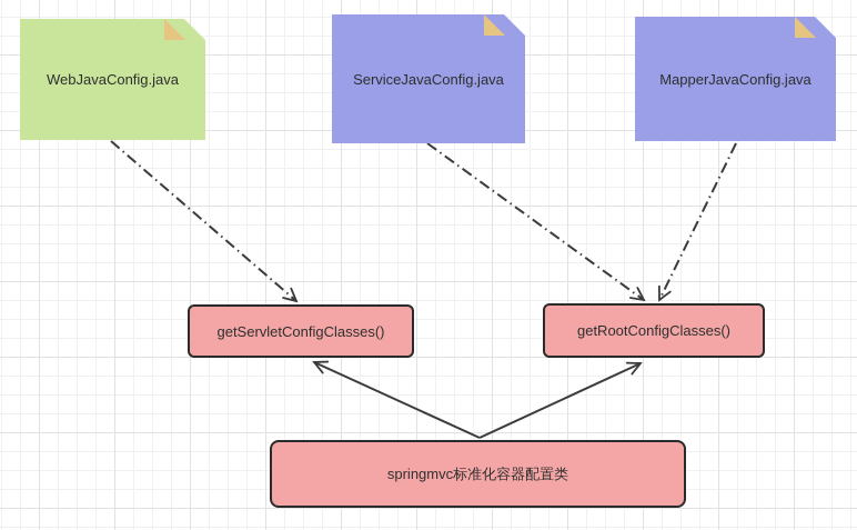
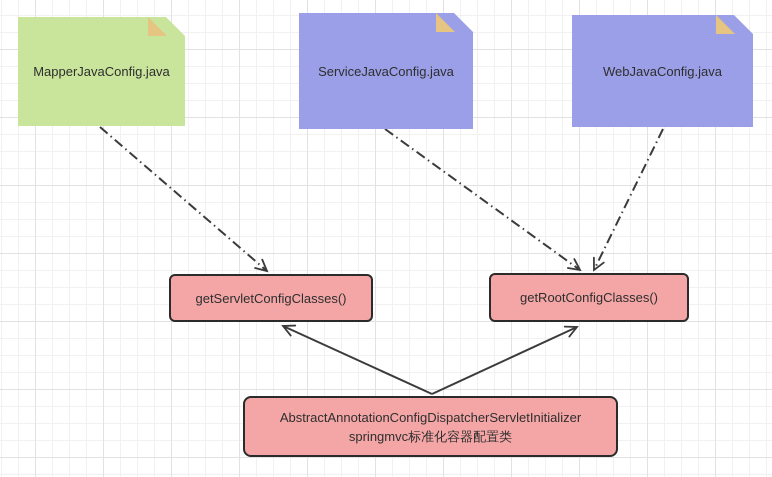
- WebJavaConfig.java
+ MapperJavaConfig.java
  ServiceJavaConfig.java
- MapperJavaConfig.java
+ WebJavaConfig.java
  getServletConfigClasses()
  getRootConfigClasses()
+ AbstractAnnotationConfigDispatcherServletInitializer
  springmvc标准化容器配置类
